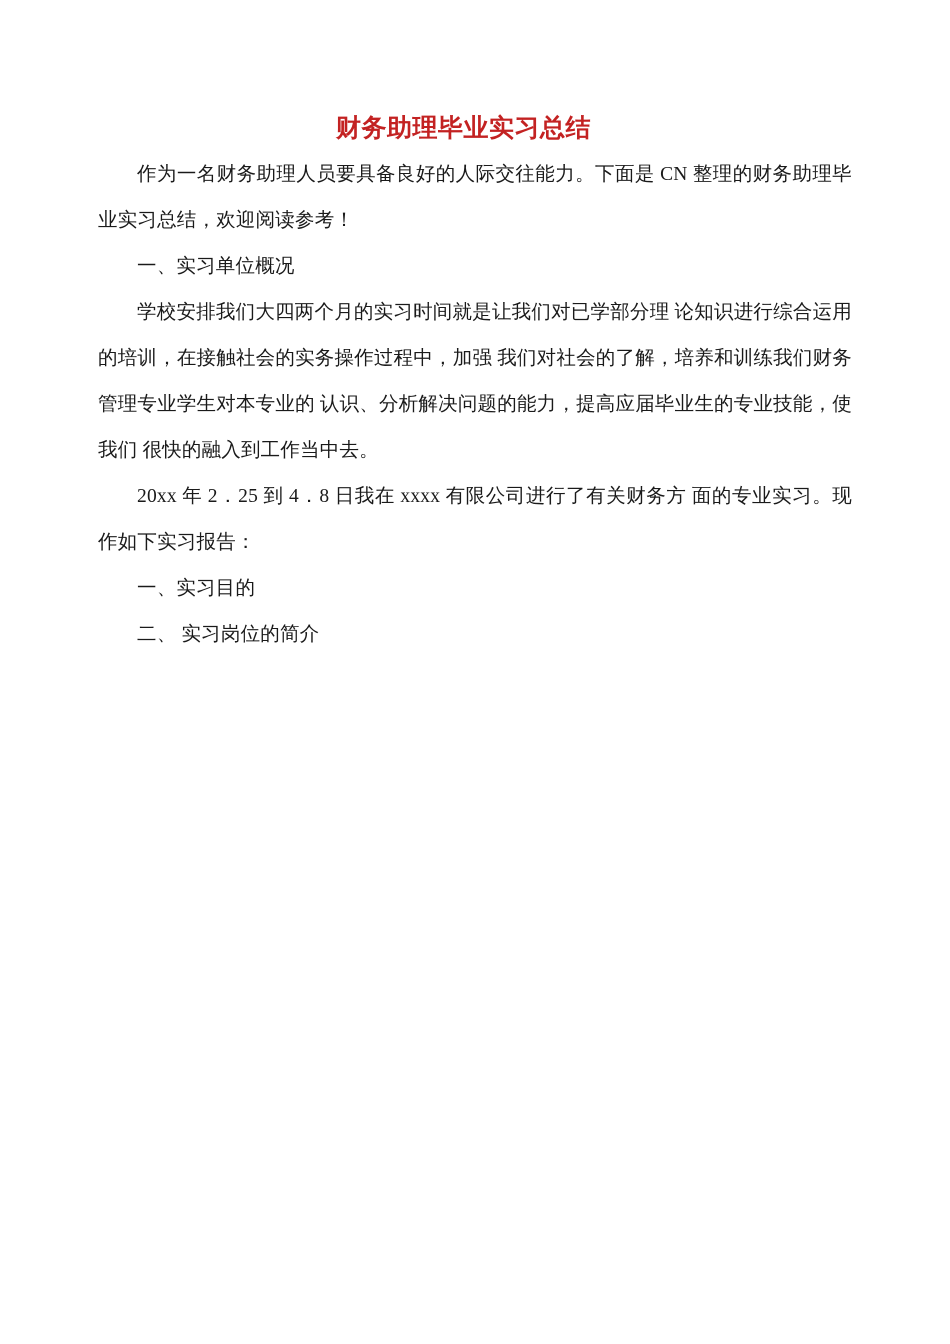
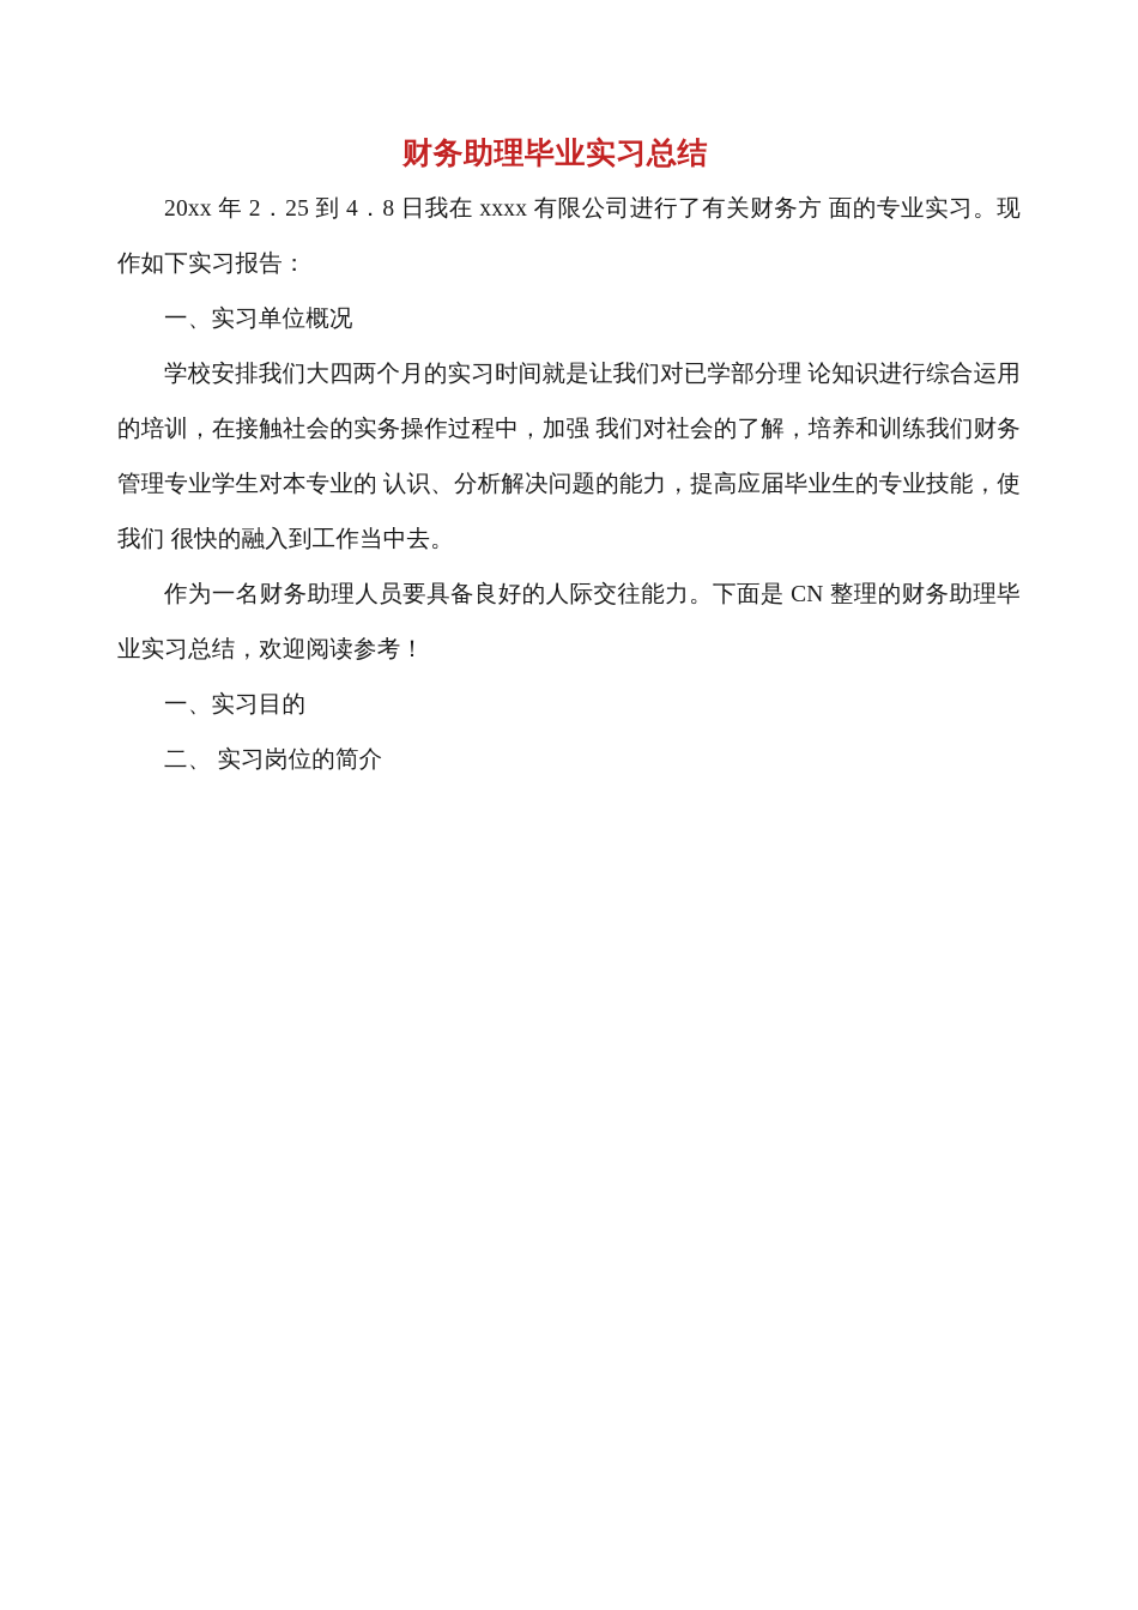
  财务助理毕业实习总结
- 作为一名财务助理人员要具备良好的人际交往能力。下面是 CN 整理的财务助理毕业实习总结，欢迎阅读参考！
+ 20xx 年 2．25 到 4．8 日我在 xxxx 有限公司进行了有关财务方 面的专业实习。现作如下实习报告：
  一、实习单位概况
  学校安排我们大四两个月的实习时间就是让我们对已学部分理 论知识进行综合运用的培训，在接触社会的实务操作过程中，加强 我们对社会的了解，培养和训练我们财务管理专业学生对本专业的 认识、分析解决问题的能力，提高应届毕业生的专业技能，使我们 很快的融入到工作当中去。
- 20xx 年 2．25 到 4．8 日我在 xxxx 有限公司进行了有关财务方 面的专业实习。现作如下实习报告：
+ 作为一名财务助理人员要具备良好的人际交往能力。下面是 CN 整理的财务助理毕业实习总结，欢迎阅读参考！
  一、实习目的
  二、 实习岗位的简介
